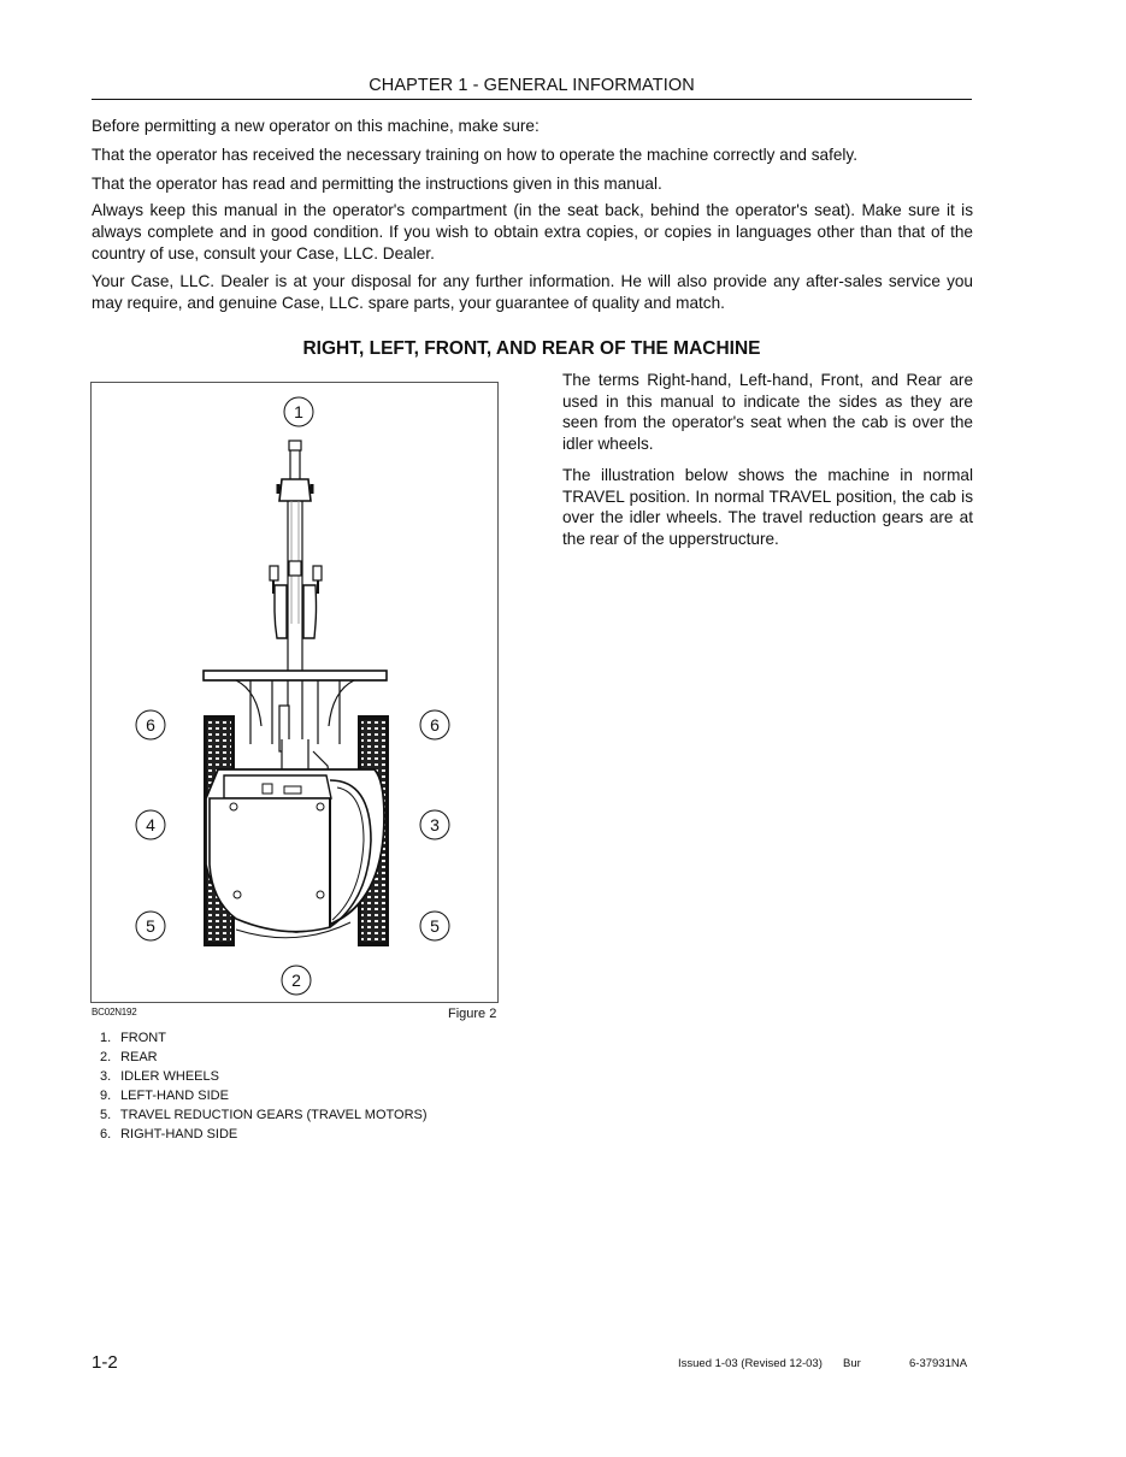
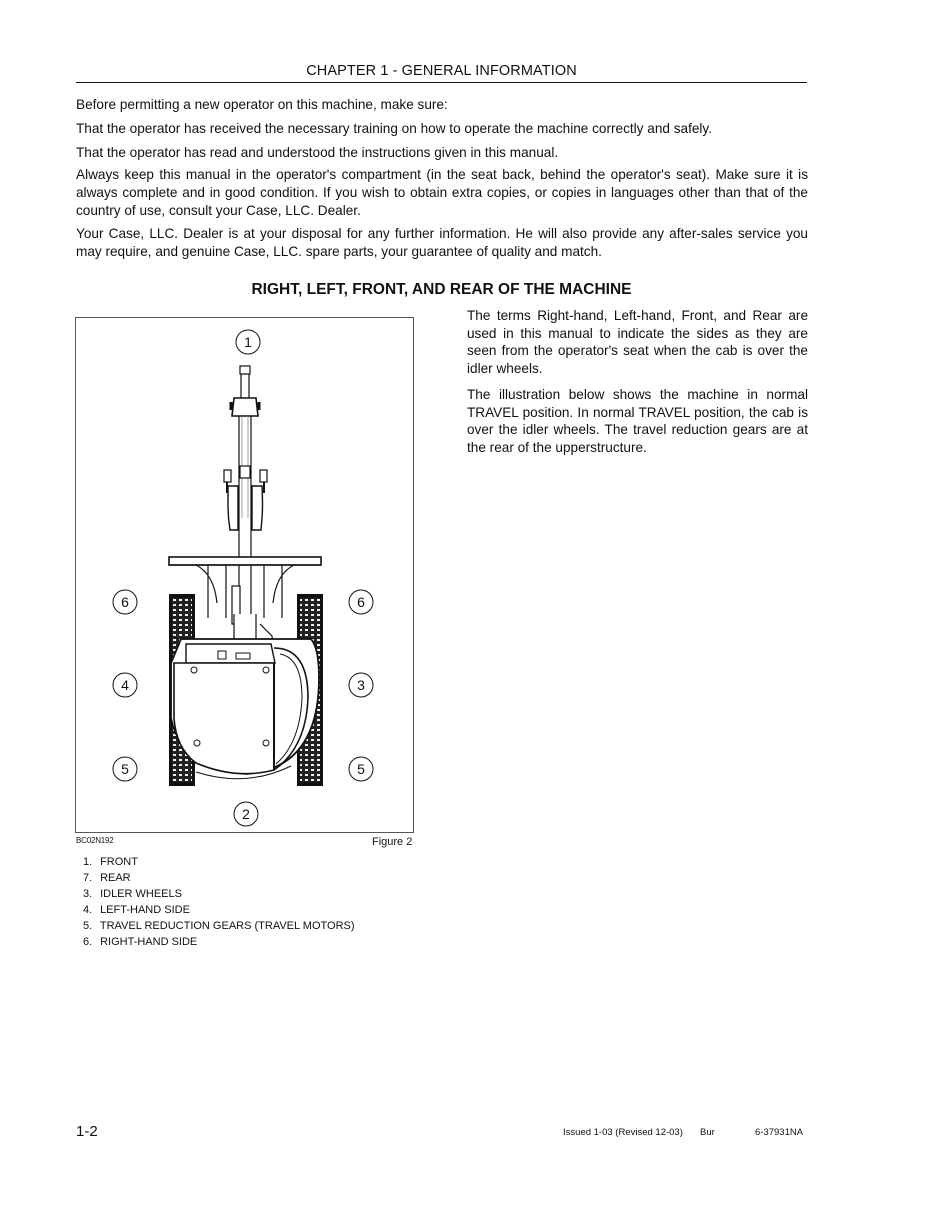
  CHAPTER 1 - GENERAL INFORMATION
  Before permitting a new operator on this machine, make sure:
  That the operator has received the necessary training on how to operate the machine correctly and safely.
- That the operator has read and permitting the instructions given in this manual.
+ That the operator has read and understood the instructions given in this manual.
  Always keep this manual in the operator's compartment (in the seat back, behind the operator's seat). Make sure it is always complete and in good condition. If you wish to obtain extra copies, or copies in languages other than that of the country of use, consult your Case, LLC. Dealer.
  Your Case, LLC. Dealer is at your disposal for any further information. He will also provide any after-sales service you may require, and genuine Case, LLC. spare parts, your guarantee of quality and match.
  RIGHT, LEFT, FRONT, AND REAR OF THE MACHINE
  The terms Right-hand, Left-hand, Front, and Rear are used in this manual to indicate the sides as they are seen from the operator's seat when the cab is over the idler wheels.
  The illustration below shows the machine in normal TRAVEL position. In normal TRAVEL position, the cab is over the idler wheels. The travel reduction gears are at the rear of the upperstructure.
  1
  6
  6
  4
  3
  5
  5
  2
  BC02N192
  Figure 2
  1. FRONT
- 2. REAR
+ 7. REAR
  3. IDLER WHEELS
- 9. LEFT-HAND SIDE
+ 4. LEFT-HAND SIDE
  5. TRAVEL REDUCTION GEARS (TRAVEL MOTORS)
  6. RIGHT-HAND SIDE
  1-2
  Issued 1-03 (Revised 12-03)
  Bur
  6-37931NA
